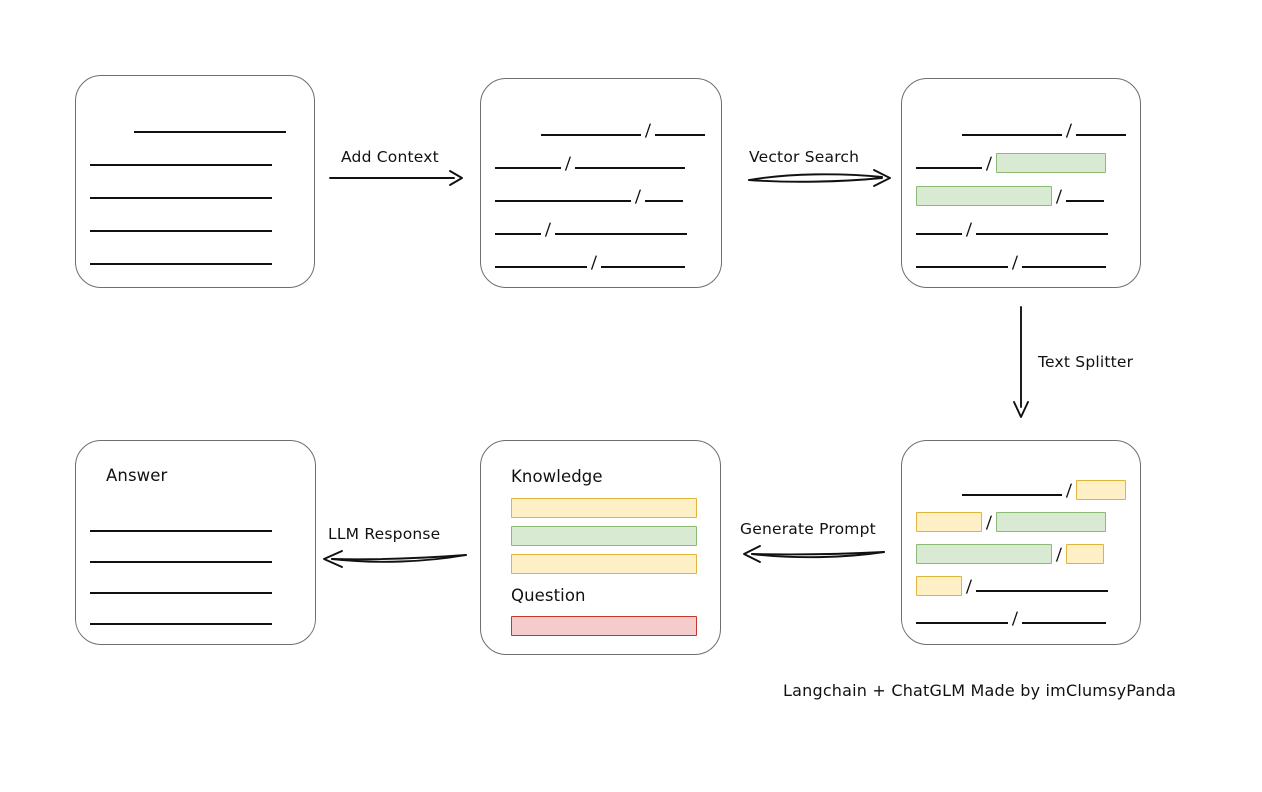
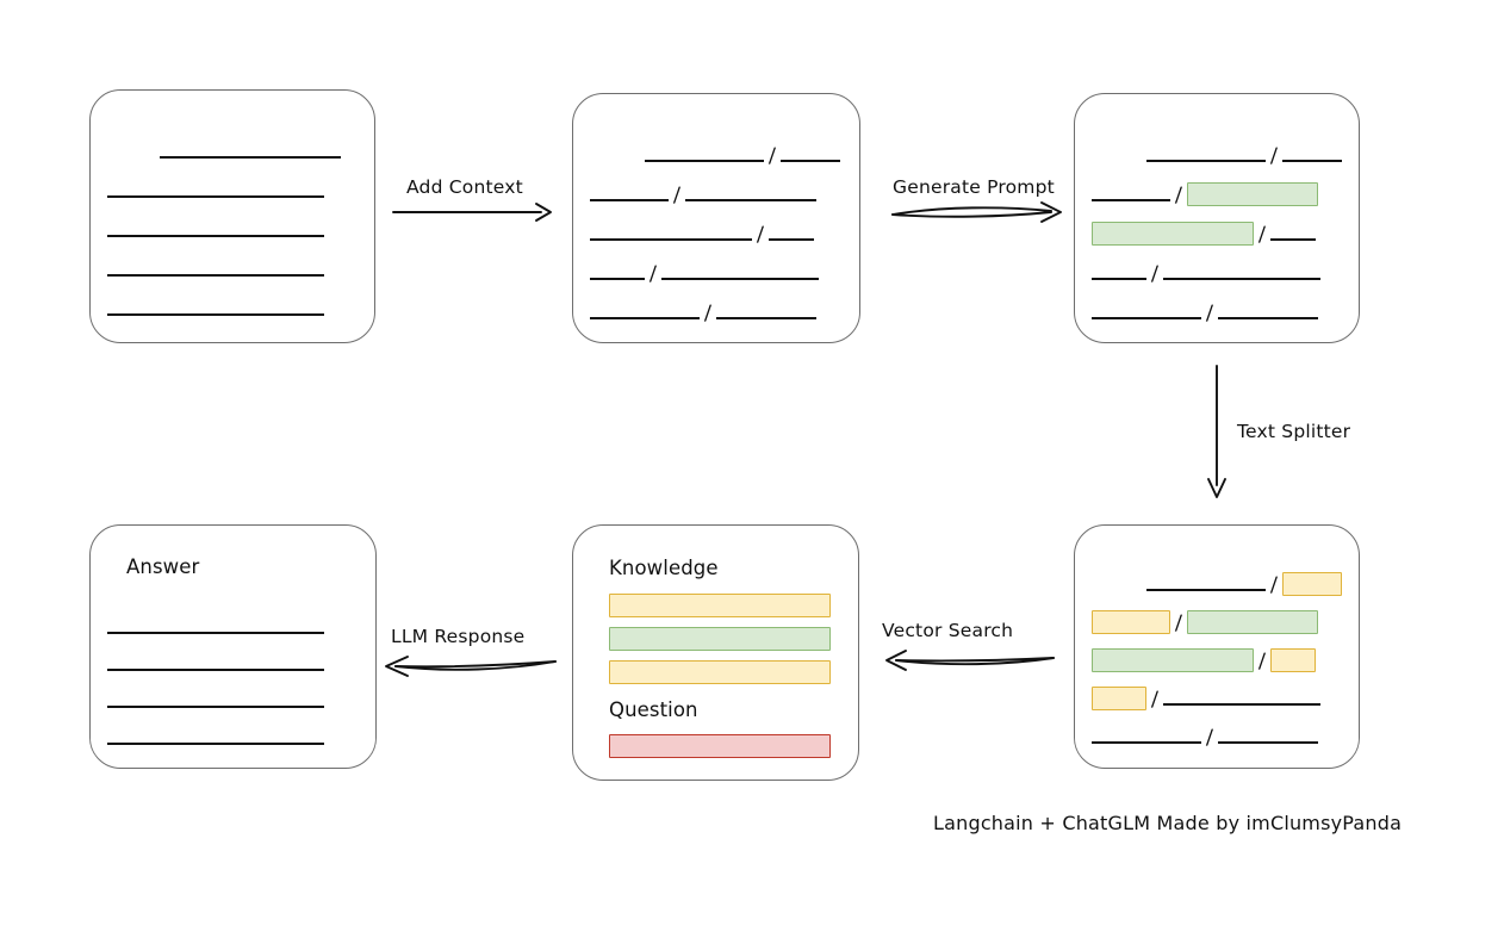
  Answer
  Knowledge
  Question
  Add Context
- Vector Search
+ Generate Prompt
  Text Splitter
- Generate Prompt
+ Vector Search
  LLM Response
  Langchain + ChatGLM Made by imClumsyPanda
